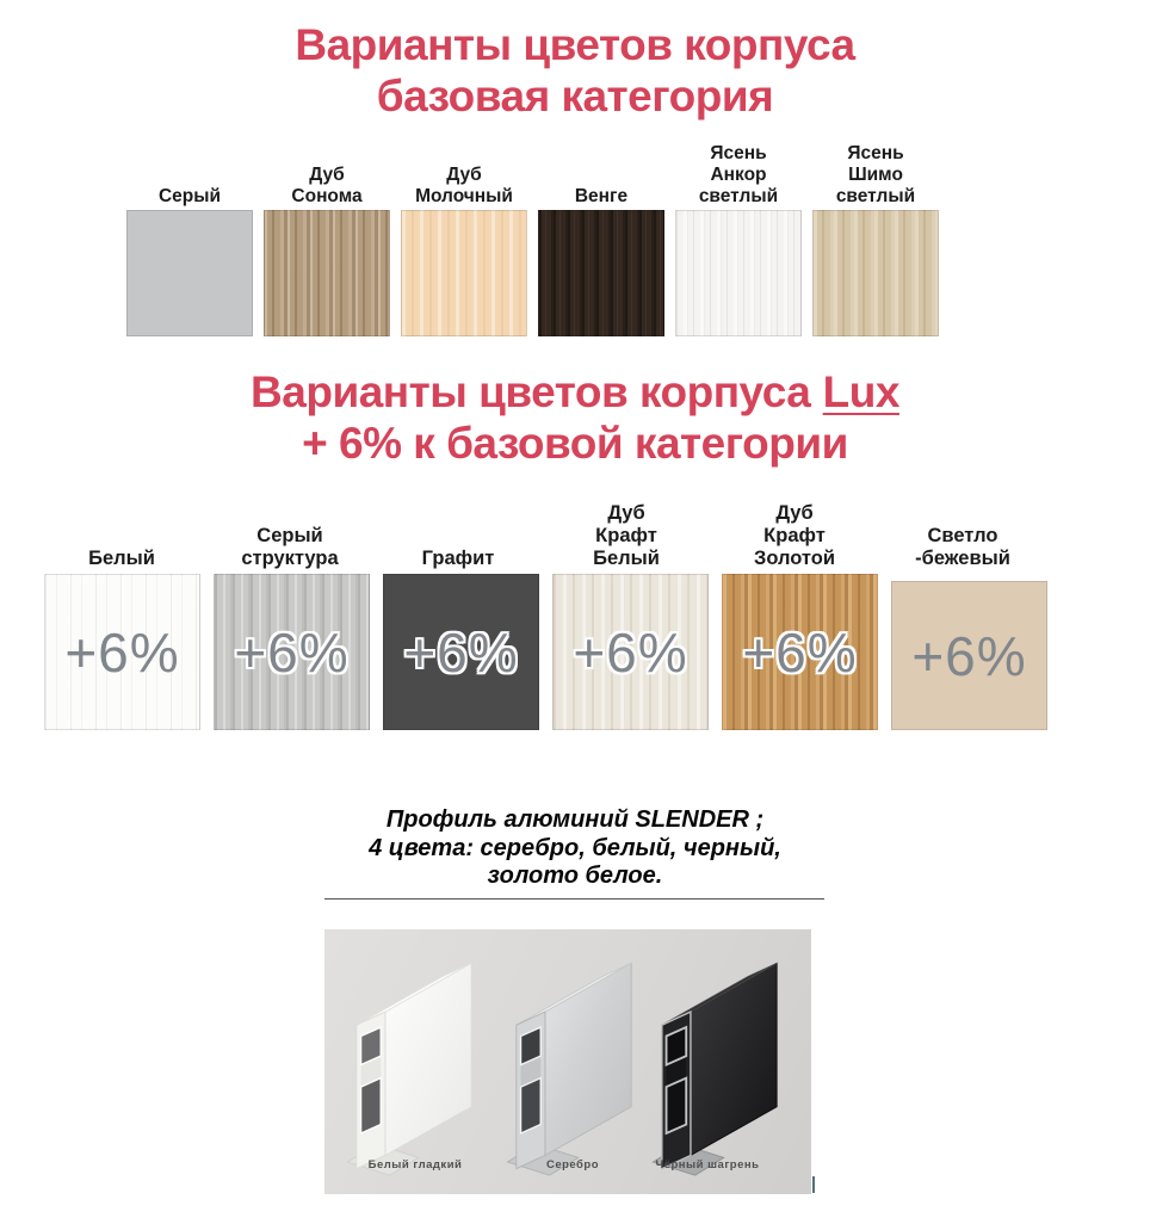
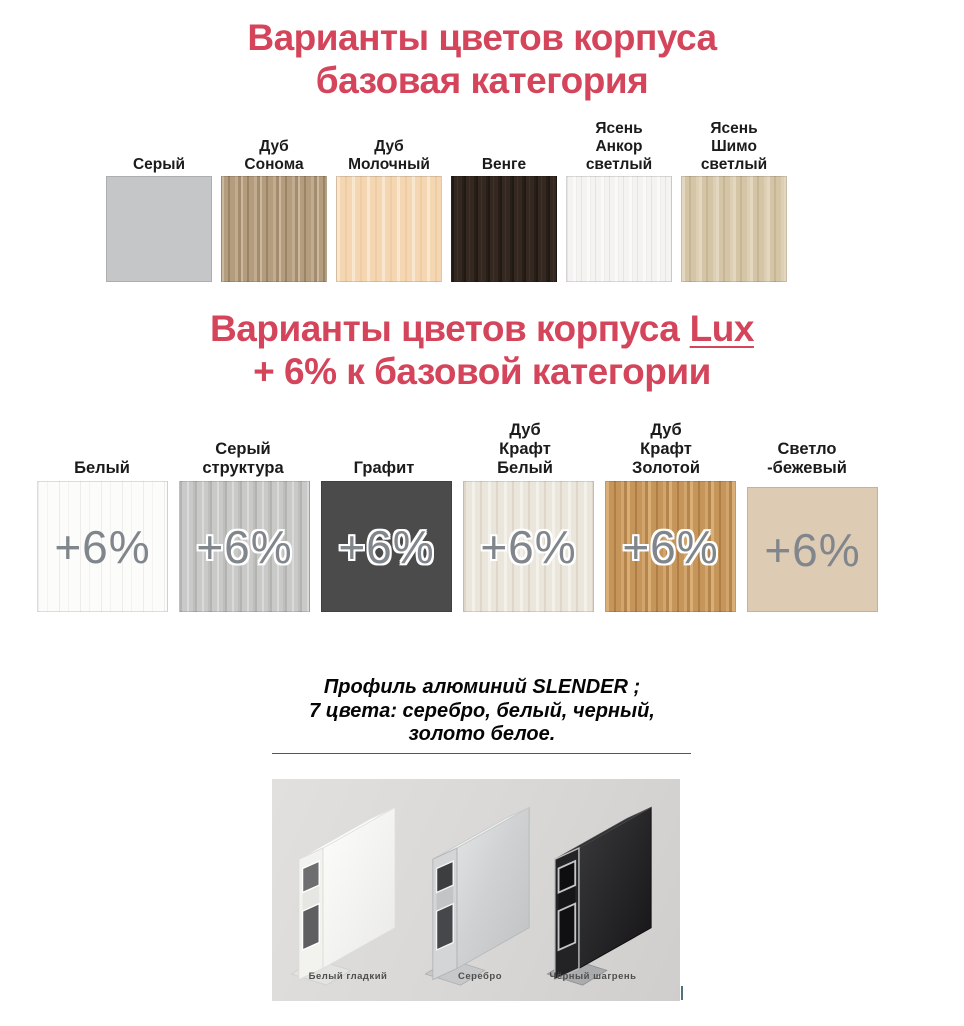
  Варианты цветов корпуса
  базовая категория
  Серый
  Дуб
  Сонома
  Дуб
  Молочный
  Венге
  Ясень
  Анкор
  светлый
  Ясень
  Шимо
  светлый
  Варианты цветов корпуса Lux
  + 6% к базовой категории
  Белый
  Серый
  структура
  Графит
  Дуб
  Крафт
  Белый
  Дуб
  Крафт
  Золотой
  Светло
  -бежевый
  +6%
  +6%
  +6%
  +6%
  +6%
  +6%
  Профиль алюминий SLENDER ;
- 4 цвета: серебро, белый, черный,
+ 7 цвета: серебро, белый, черный,
  золото белое.
  Белый гладкий
  Серебро
  Чёрный шагрень
